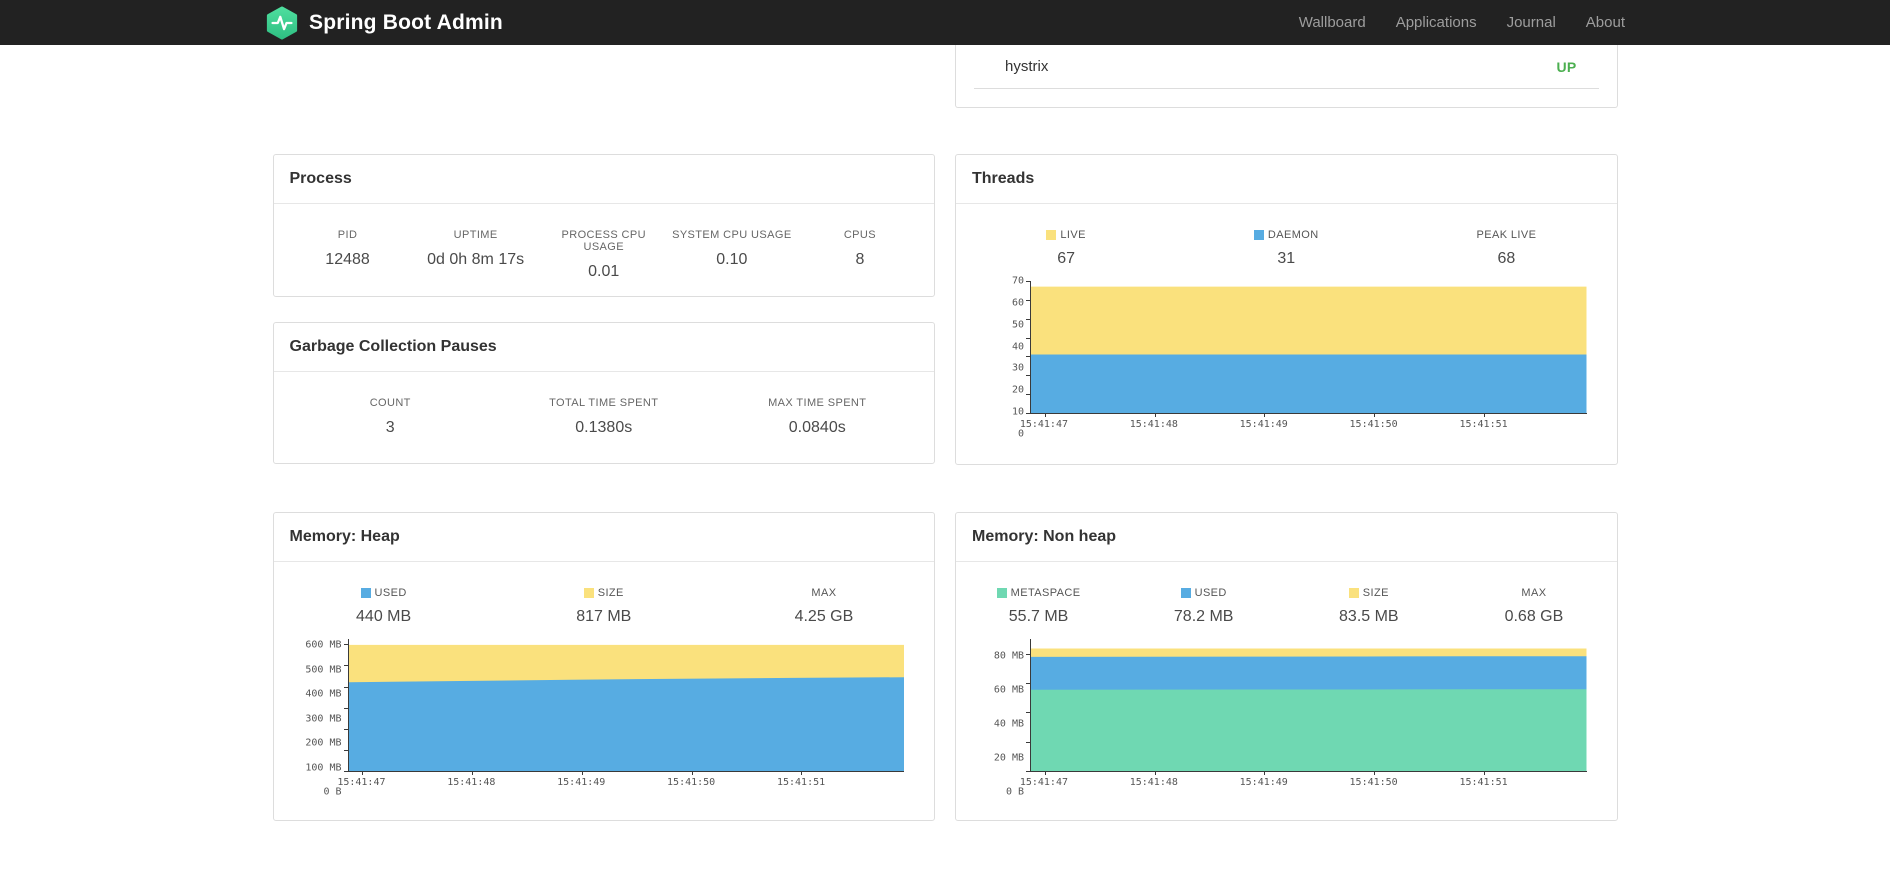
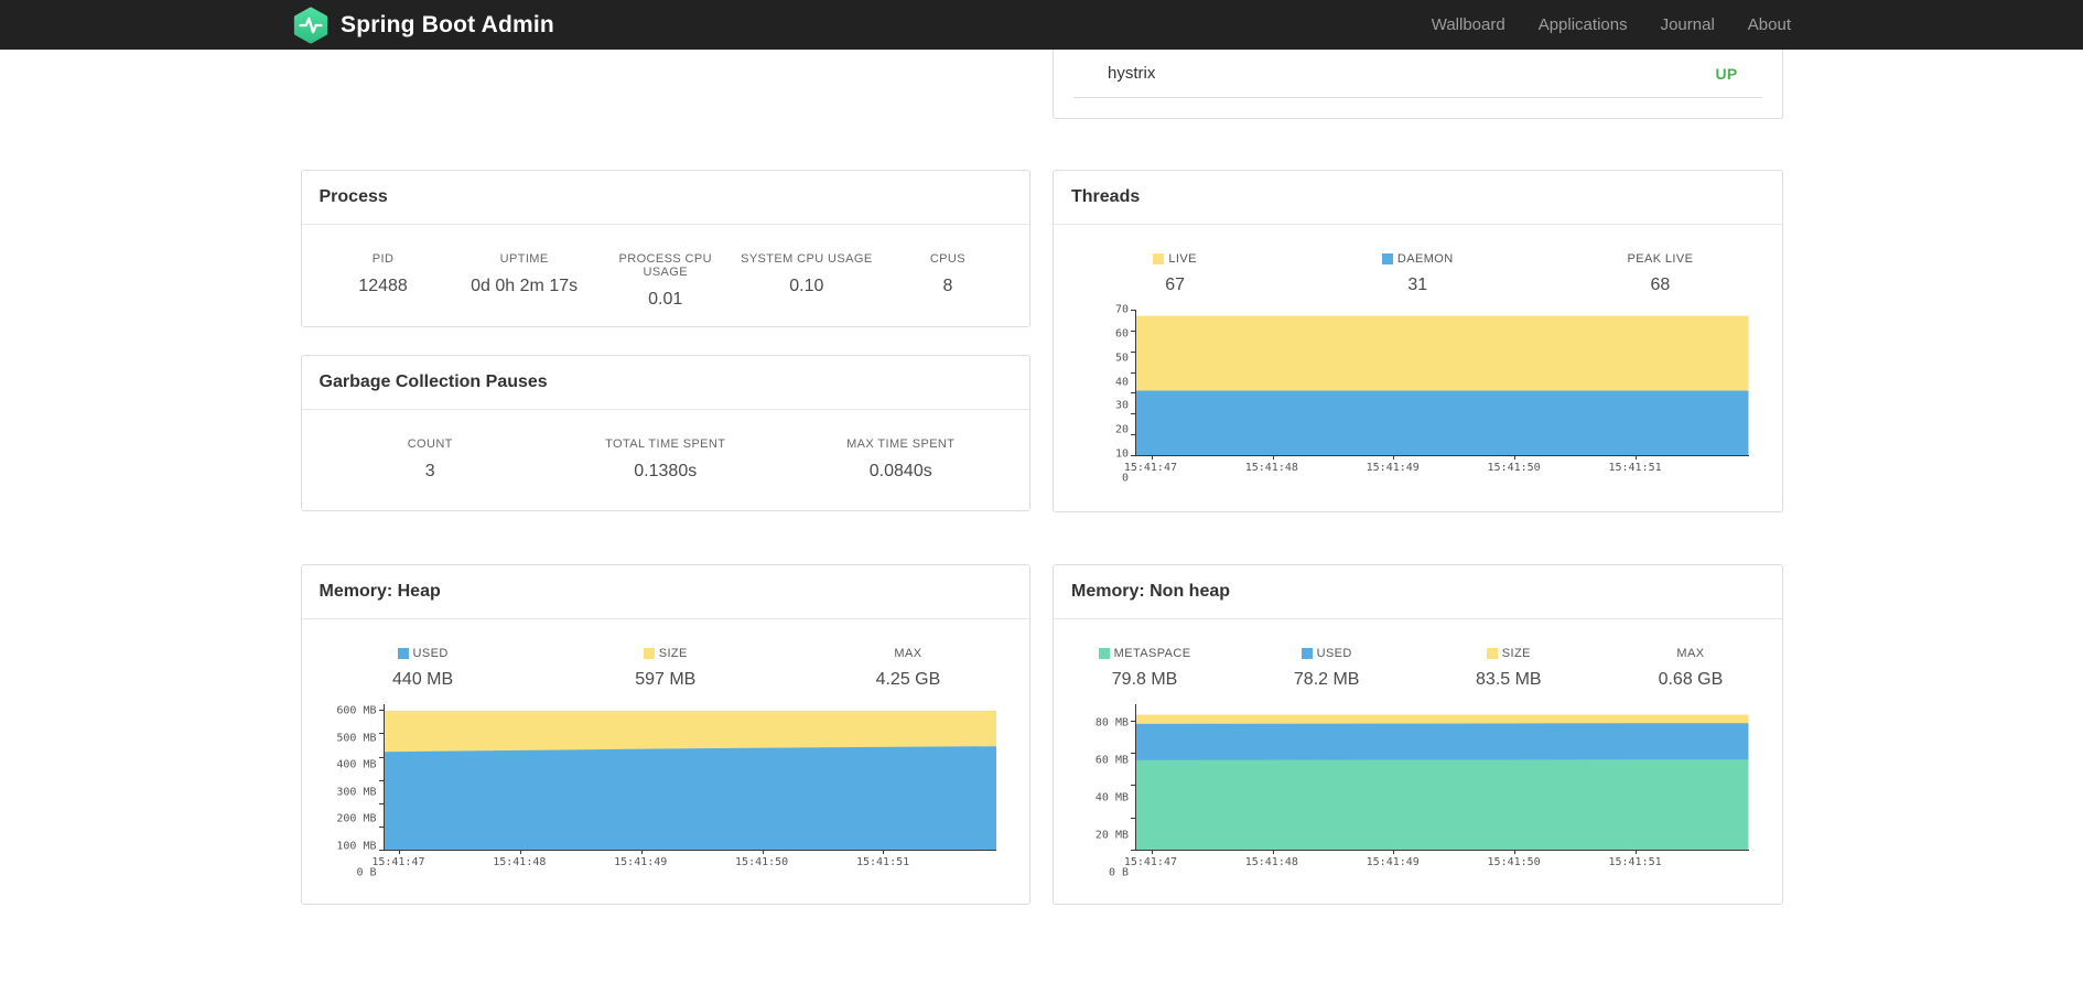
  Spring Boot Admin
  Wallboard
  Applications
  Journal
  About
  hystrix
  UP
  Process
  PID
  12488
  UPTIME
- 0d 0h 8m 17s
+ 0d 0h 2m 17s
  PROCESS CPU USAGE
  0.01
  SYSTEM CPU USAGE
  0.10
  CPUS
  8
  Garbage Collection Pauses
  COUNT
  3
  TOTAL TIME SPENT
  0.1380s
  MAX TIME SPENT
  0.0840s
  Threads
  LIVE
  67
  DAEMON
  31
  PEAK LIVE
  68
  0
  10
  20
  30
  40
  50
  60
  70
  15:41:47
  15:41:48
  15:41:49
  15:41:50
  15:41:51
  Memory: Heap
  USED
  440 MB
  SIZE
- 817 MB
+ 597 MB
  MAX
  4.25 GB
  0 B
  100 MB
  200 MB
  300 MB
  400 MB
  500 MB
  600 MB
  15:41:47
  15:41:48
  15:41:49
  15:41:50
  15:41:51
  Memory: Non heap
  METASPACE
- 55.7 MB
+ 79.8 MB
  USED
  78.2 MB
  SIZE
  83.5 MB
  MAX
  0.68 GB
  0 B
  20 MB
  40 MB
  60 MB
  80 MB
  15:41:47
  15:41:48
  15:41:49
  15:41:50
  15:41:51
